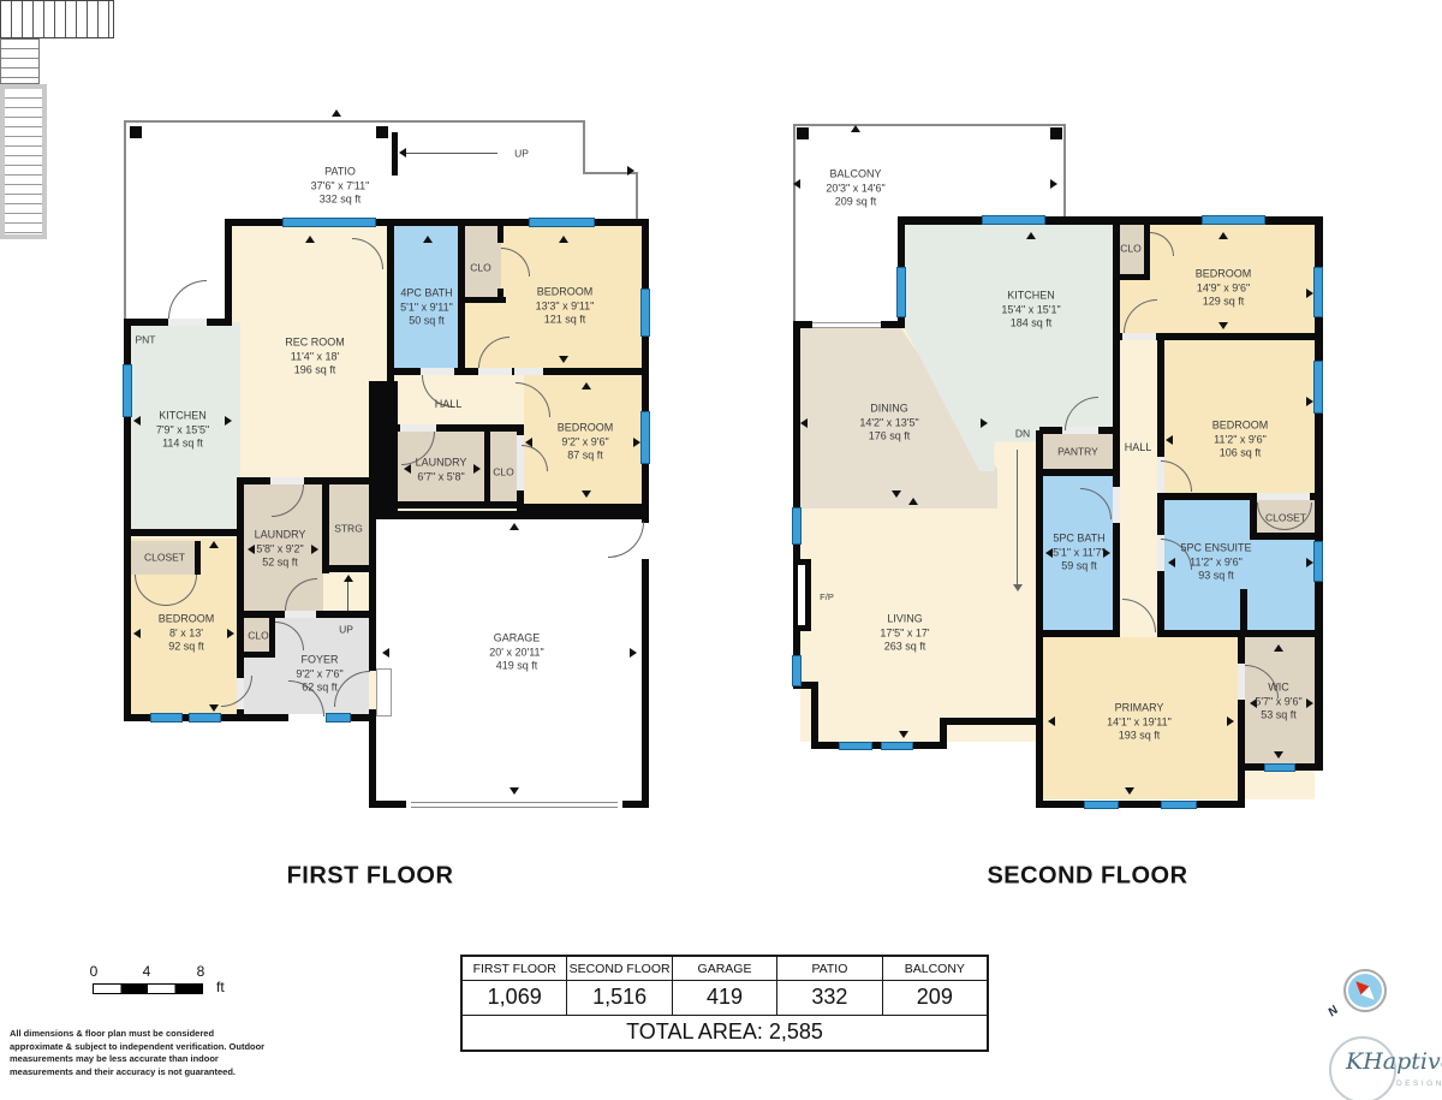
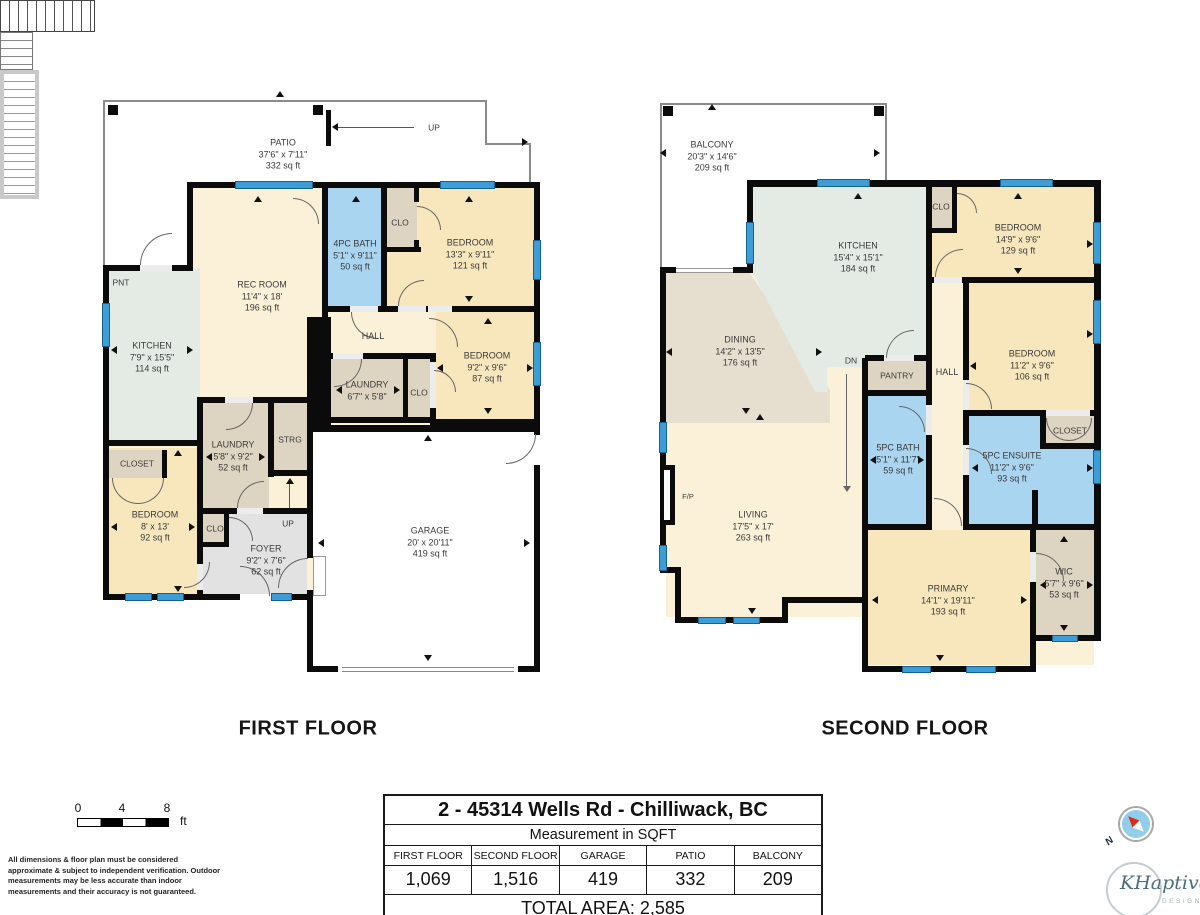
  PATIO
  37'6" x 7'11"
  332 sq ft
  UP
  REC ROOM
  11'4" x 18'
  196 sq ft
  4PC BATH
  5'1" x 9'11"
  50 sq ft
  CLO
  BEDROOM
  13'3" x 9'11"
  121 sq ft
  PNT
  KITCHEN
  7'9" x 15'5"
  114 sq ft
  HALL
  LAUNDRY
  6'7" x 5'8"
  CLO
  BEDROOM
  9'2" x 9'6"
  87 sq ft
  LAUNDRY
  5'8" x 9'2"
  52 sq ft
  STRG
  CLOSET
  BEDROOM
  8' x 13'
  92 sq ft
  CLO
  UP
  FOYER
  9'2" x 7'6"
  62 sq ft
  GARAGE
  20' x 20'11"
  419 sq ft
  FIRST FLOOR
  BALCONY
  20'3" x 14'6"
  209 sq ft
  KITCHEN
  15'4" x 15'1"
  184 sq ft
  CLO
  BEDROOM
  14'9" x 9'6"
  129 sq ft
  DINING
  14'2" x 13'5"
  176 sq ft
  DN
  PANTRY
  HALL
  BEDROOM
  11'2" x 9'6"
  106 sq ft
  5PC BATH
  5'1" x 11'7"
  59 sq ft
  5PC ENSUITE
  11'2" x 9'6"
  93 sq ft
  CLOSET
  F/P
  LIVING
  17'5" x 17'
  263 sq ft
  PRIMARY
  14'1" x 19'11"
  193 sq ft
  WIC
  5'7" x 9'6"
  53 sq ft
  SECOND FLOOR
  0
  4
  8
  ft
  All dimensions & floor plan must be considered approximate & subject to independent verification. Outdoor measurements may be less accurate than indoor measurements and their accuracy is not guaranteed.
+ 2 - 45314 Wells Rd - Chilliwack, BC
+ Measurement in SQFT
  FIRST FLOOR
  1,069
  SECOND FLOOR
  1,516
  GARAGE
  419
  PATIO
  332
  BALCONY
  209
  TOTAL AREA: 2,585
  KHaptiv
